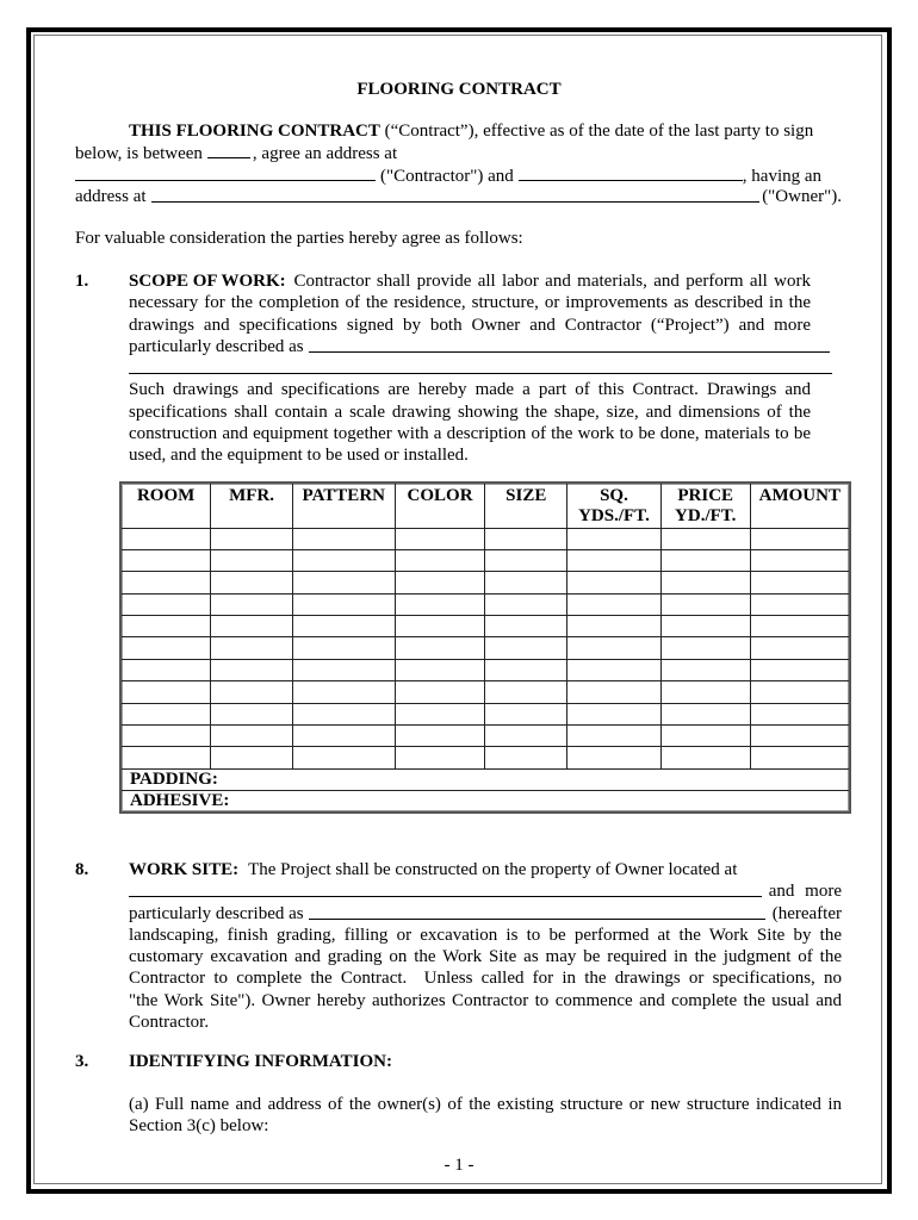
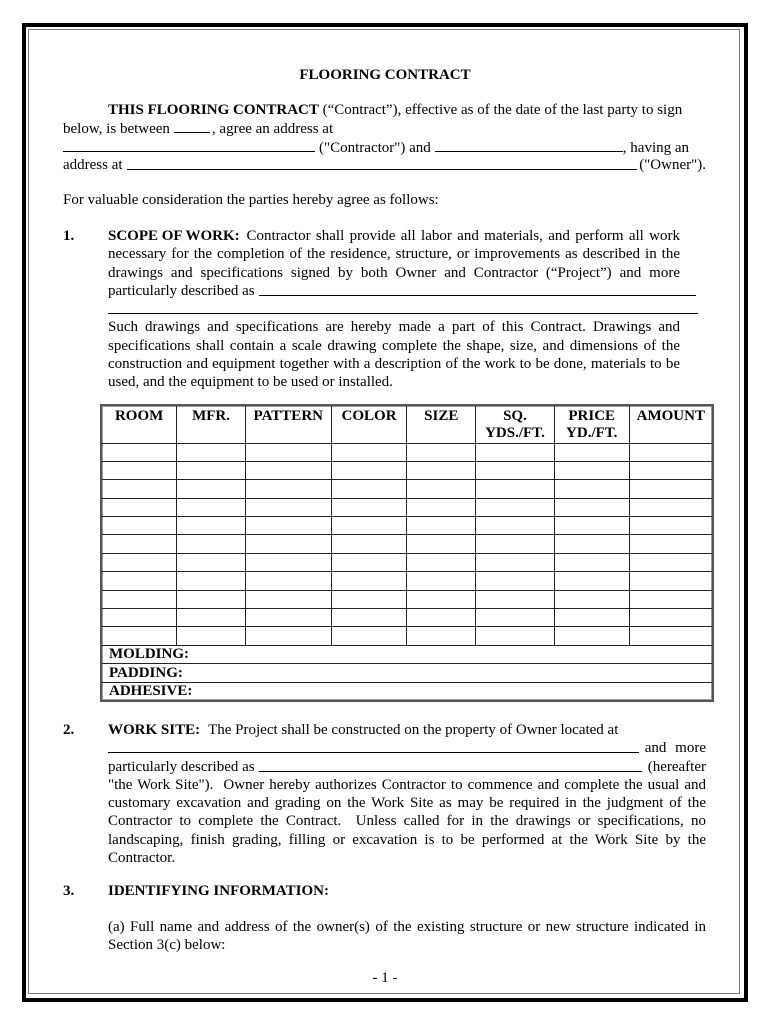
  FLOORING CONTRACT
  THIS FLOORING CONTRACT
  (“Contract”), effective as of the date of the last party to sign
  below, is between
  , agree an address at
  ("Contractor") and
  , having an
  address at
  ("Owner").
  For valuable consideration the parties hereby agree as follows:
  1.
  SCOPE OF WORK:
  Contractor shall provide all labor and materials, and perform all work
  necessary for the completion of the residence, structure, or improvements as described in the
  drawings and specifications signed by both Owner and Contractor (“Project”) and more
  particularly described as
  Such drawings and specifications are hereby made a part of this Contract. Drawings and
- specifications shall contain a scale drawing showing the shape, size, and dimensions of the
+ specifications shall contain a scale drawing complete the shape, size, and dimensions of the
  construction and equipment together with a description of the work to be done, materials to be
  used, and the equipment to be used or installed.
  ROOM	MFR.	PATTERN	COLOR	SIZE	SQ.YDS./FT.	PRICEYD./FT.	AMOUNT
+ MOLDING:
  PADDING:
  ADHESIVE:
- 8.
+ 2.
  WORK SITE:
  The Project shall be constructed on the property of Owner located at
  and more
  particularly described as
  (hereafter
- landscaping, finish grading, filling or excavation is to be performed at the Work Site by the
+ "the Work Site"). Owner hereby authorizes Contractor to commence and complete the usual and
  customary excavation and grading on the Work Site as may be required in the judgment of the
  Contractor to complete the Contract. Unless called for in the drawings or specifications, no
- "the Work Site"). Owner hereby authorizes Contractor to commence and complete the usual and
+ landscaping, finish grading, filling or excavation is to be performed at the Work Site by the
  Contractor.
  3.
  IDENTIFYING INFORMATION:
  (a) Full name and address of the owner(s) of the existing structure or new structure indicated in
  Section 3(c) below:
  - 1 -
